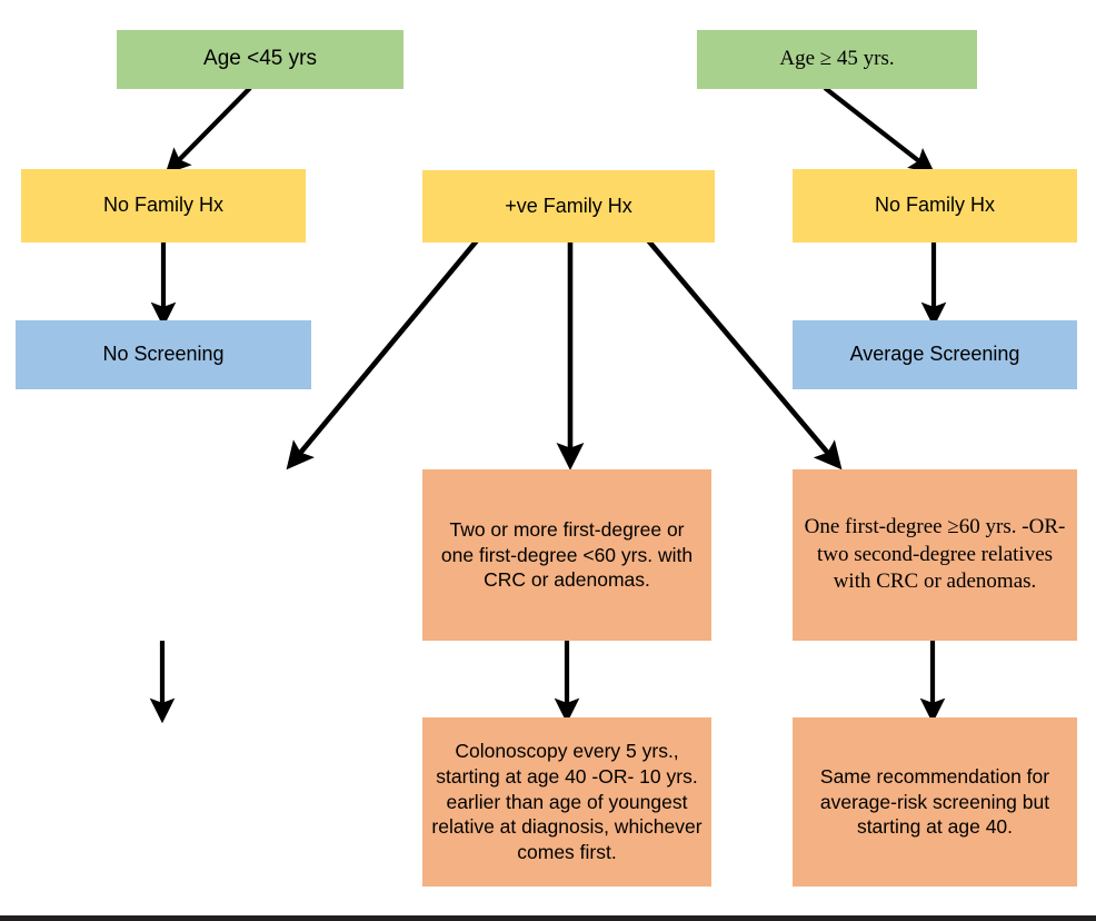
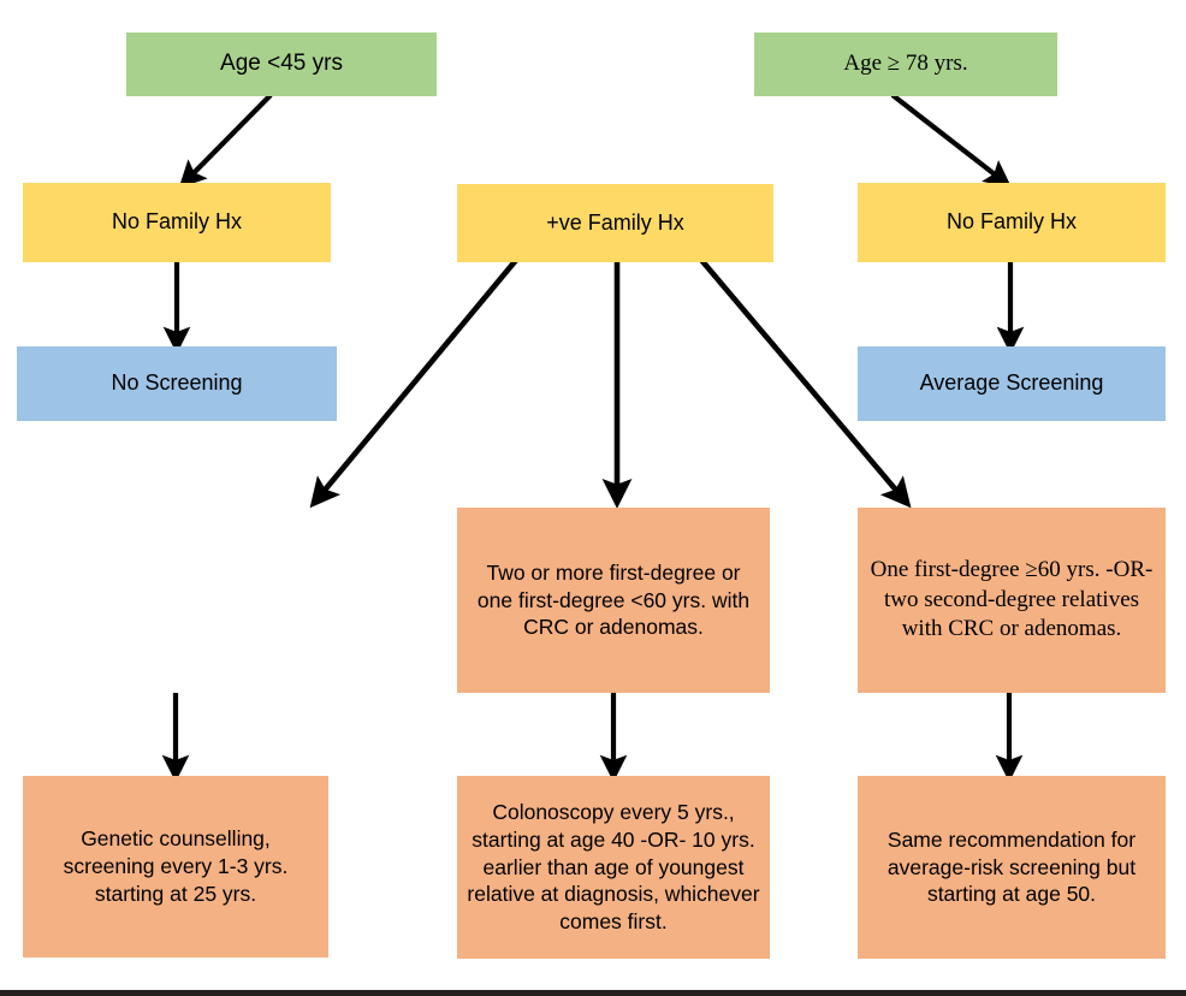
  Age <45 yrs
- Age ≥ 45 yrs.
+ Age ≥ 78 yrs.
  No Family Hx
  +ve Family Hx
  No Family Hx
  No Screening
  Average Screening
  Two or more first-degree or one first-degree <60 yrs. with CRC or adenomas.
  One first-degree ≥60 yrs. -OR- two second-degree relatives with CRC or adenomas.
+ Genetic counselling, screening every 1-3 yrs. starting at 25 yrs.
  Colonoscopy every 5 yrs., starting at age 40 -OR- 10 yrs. earlier than age of youngest relative at diagnosis, whichever comes first.
- Same recommendation for average-risk screening but starting at age 40.
+ Same recommendation for average-risk screening but starting at age 50.
